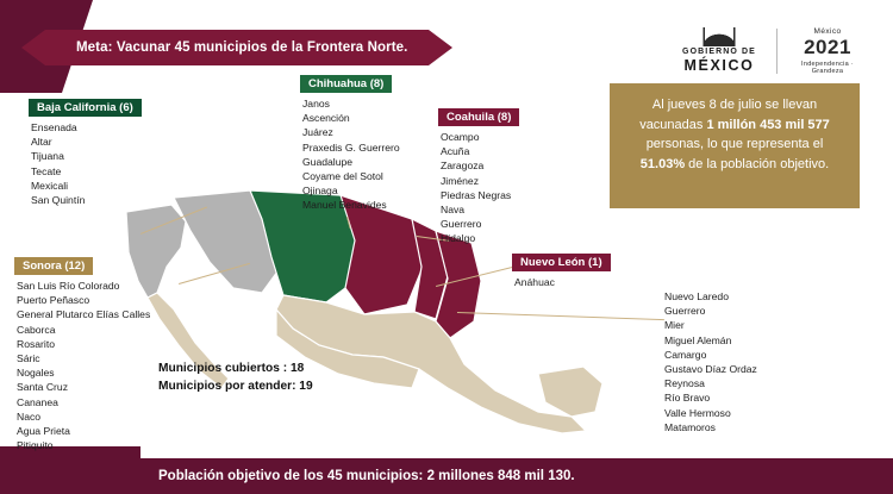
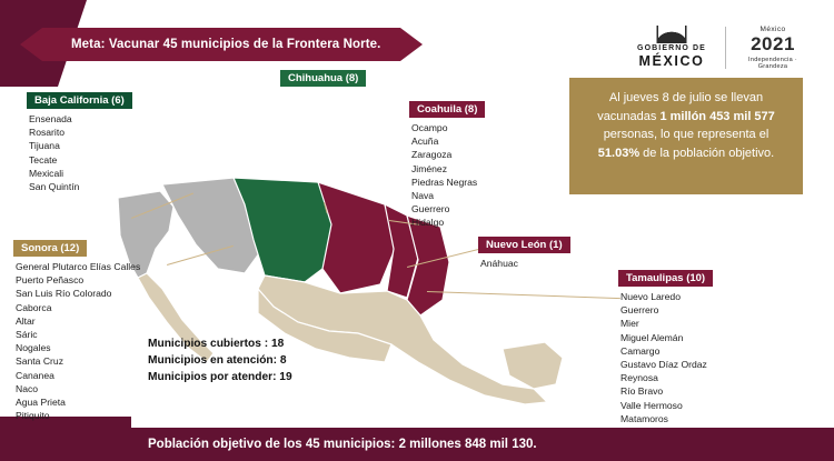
  Meta: Vacunar 45 municipios de la Frontera Norte.
  MÉXICO
  2021
  Baja California (6)
  Ensenada
- Altar
+ Rosarito
  Tijuana
  Tecate
  Mexicali
  San Quintín
  Sonora (12)
- San Luis Río Colorado
+ General Plutarco Elías Calles
  Puerto Peñasco
- General Plutarco Elías Calles
+ San Luis Río Colorado
  Caborca
- Rosarito
+ Altar
  Sáric
  Nogales
  Santa Cruz
  Cananea
  Naco
  Agua Prieta
  Pitiquito
  Chihuahua (8)
- Janos
- Ascención
- Juárez
- Praxedis G. Guerrero
- Guadalupe
- Coyame del Sotol
- Ojinaga
- Manuel Benavides
  Coahuila (8)
  Ocampo
  Acuña
  Zaragoza
  Jiménez
  Piedras Negras
  Nava
  Guerrero
  Hidalgo
  Nuevo León (1)
  Anáhuac
+ Tamaulipas (10)
  Nuevo Laredo
  Guerrero
  Mier
  Miguel Alemán
  Camargo
  Gustavo Díaz Ordaz
  Reynosa
  Río Bravo
  Valle Hermoso
  Matamoros
  Al jueves 8 de julio se llevan vacunadas 1 millón 453 mil 577 personas, lo que representa el 51.03% de la población objetivo.
  Municipios cubiertos : 18
+ Municipios en atención: 8
  Municipios por atender: 19
  Población objetivo de los 45 municipios: 2 millones 848 mil 130.
